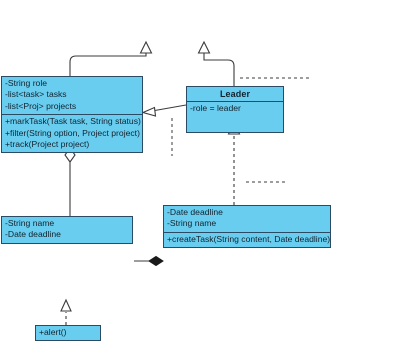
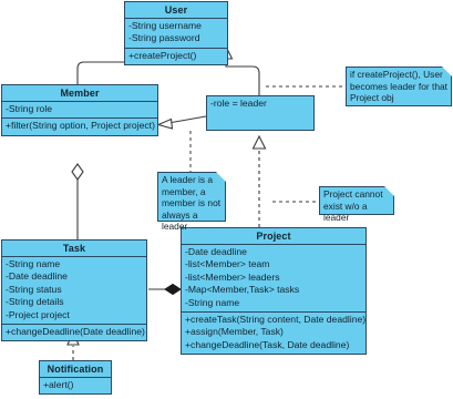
+ User
+ -String username
+ -String password
+ +createProject()
+ Member
  -String role
- -list<task> tasks
- -list<Proj> projects
- +markTask(Task task, String status)
  +filter(String option, Project project)
- +track(Project project)
- Leader
  -role = leader
+ Task
  -String name
  -Date deadline
+ -String status
+ -String details
+ -Project project
+ +changeDeadline(Date deadline)
+ Project
  -Date deadline
+ -list<Member> team
+ -list<Member> leaders
+ -Map<Member,Task> tasks
  -String name
  +createTask(String content, Date deadline)
+ +assign(Member, Task)
+ +changeDeadline(Task, Date deadline)
+ Notification
  +alert()
+ if createProject(), User becomes leader for that Project obj
+ A leader is a member, a member is not always a leader
+ Project cannot exist w/o a leader
